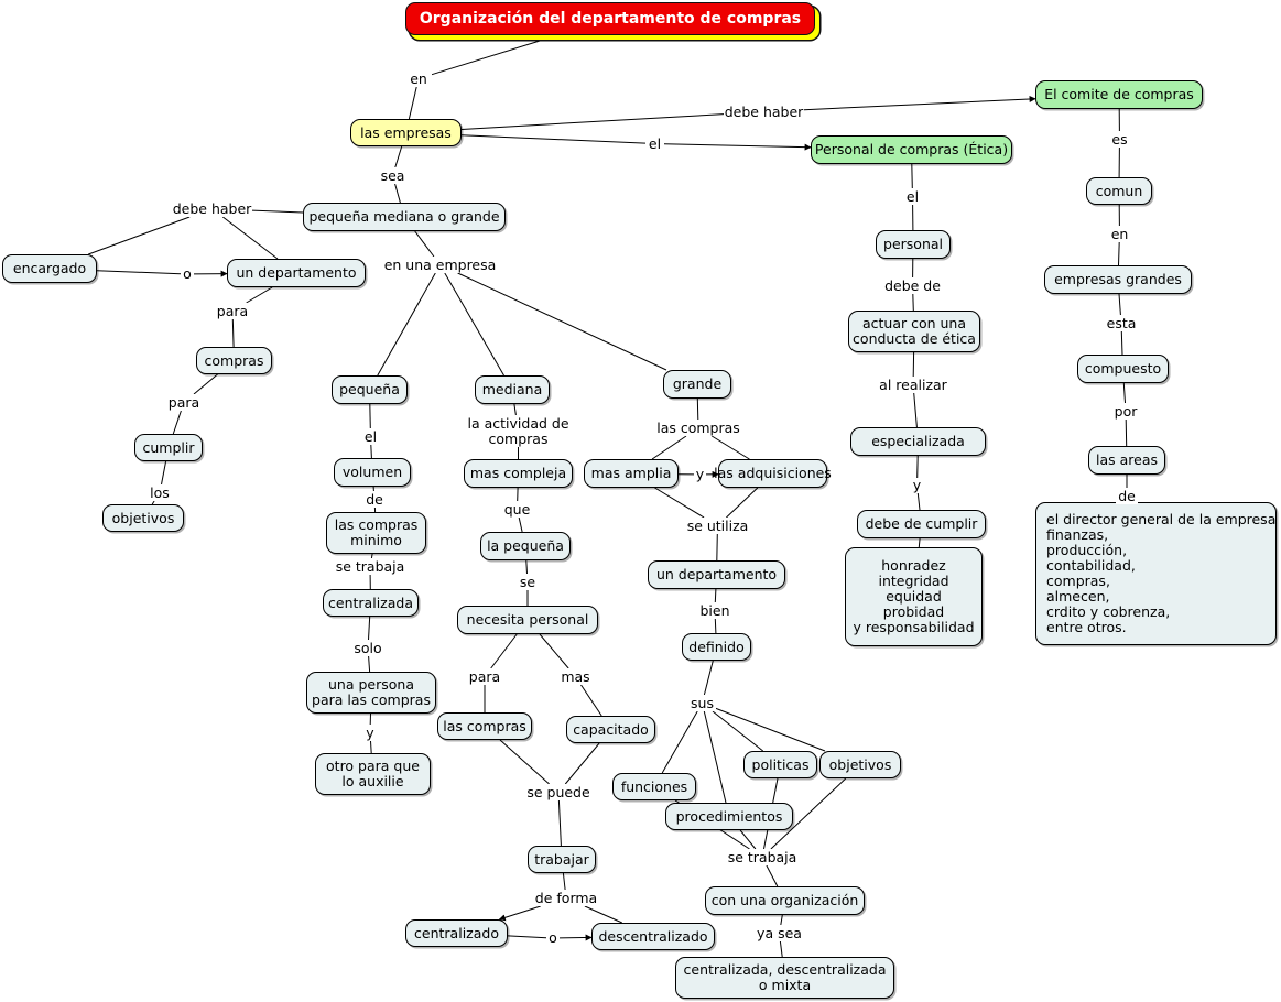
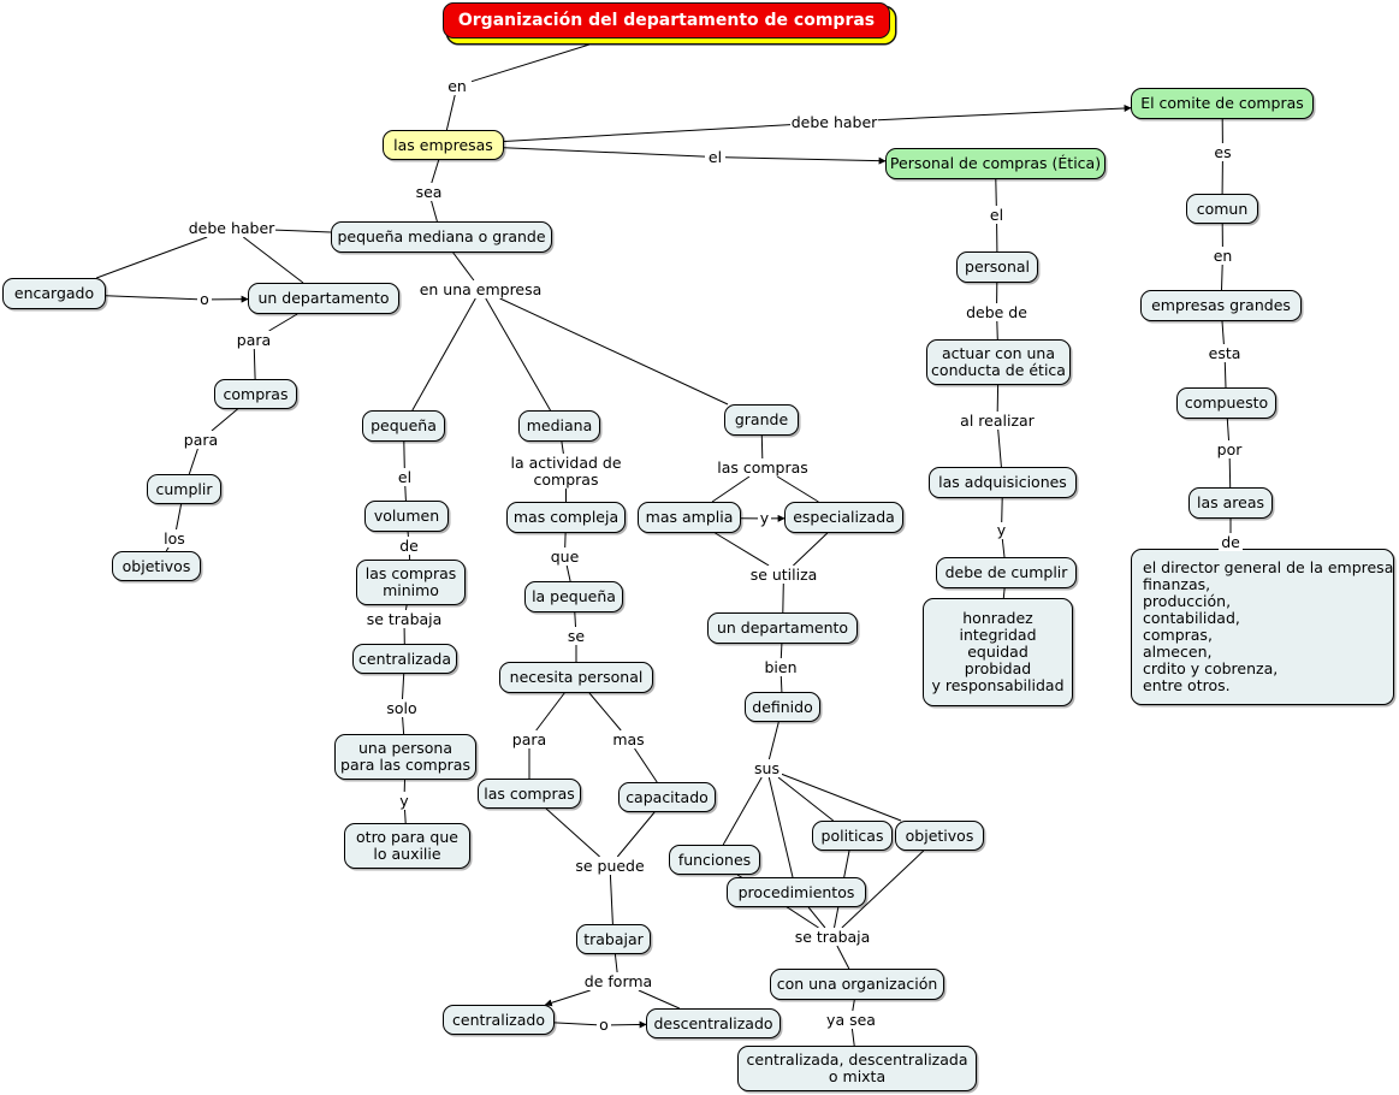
  Organización del departamento de compras
  las empresas
  El comite de compras
  Personal de compras (Ética)
  pequeña mediana o grande
  encargado
  un departamento
  compras
  cumplir
  objetivos
  pequeña
  volumen
  las compras
  minimo
  centralizada
  una persona
  para las compras
  otro para que
  lo auxilie
  mediana
  mas compleja
  la pequeña
  necesita personal
  las compras
  capacitado
  trabajar
  centralizado
  descentralizado
  grande
  mas amplia
- las adquisiciones
+ especializada
  un departamento
  definido
  funciones
  procedimientos
  politicas
  objetivos
  con una organización
  centralizada, descentralizada
  o mixta
  personal
  actuar con una
  conducta de ética
- especializada
+ las adquisiciones
  debe de cumplir
  honradez
  integridad
  equidad
  probidad
  y responsabilidad
  comun
  empresas grandes
  compuesto
  las areas
  el director general de la empresa
  finanzas,
  producción,
  contabilidad,
  compras,
  almecen,
  crdito y cobrenza,
  entre otros.
  en
  debe haber
  el
  sea
  debe haber
  o
  en una empresa
  para
  para
  los
  el
  de
  se trabaja
  solo
  y
  la actividad de
  compras
  que
  se
  para
  mas
  se puede
  de forma
  o
  las compras
  y
  se utiliza
  bien
  sus
  se trabaja
  ya sea
  el
  debe de
  al realizar
  y
  es
  en
  esta
  por
  de
